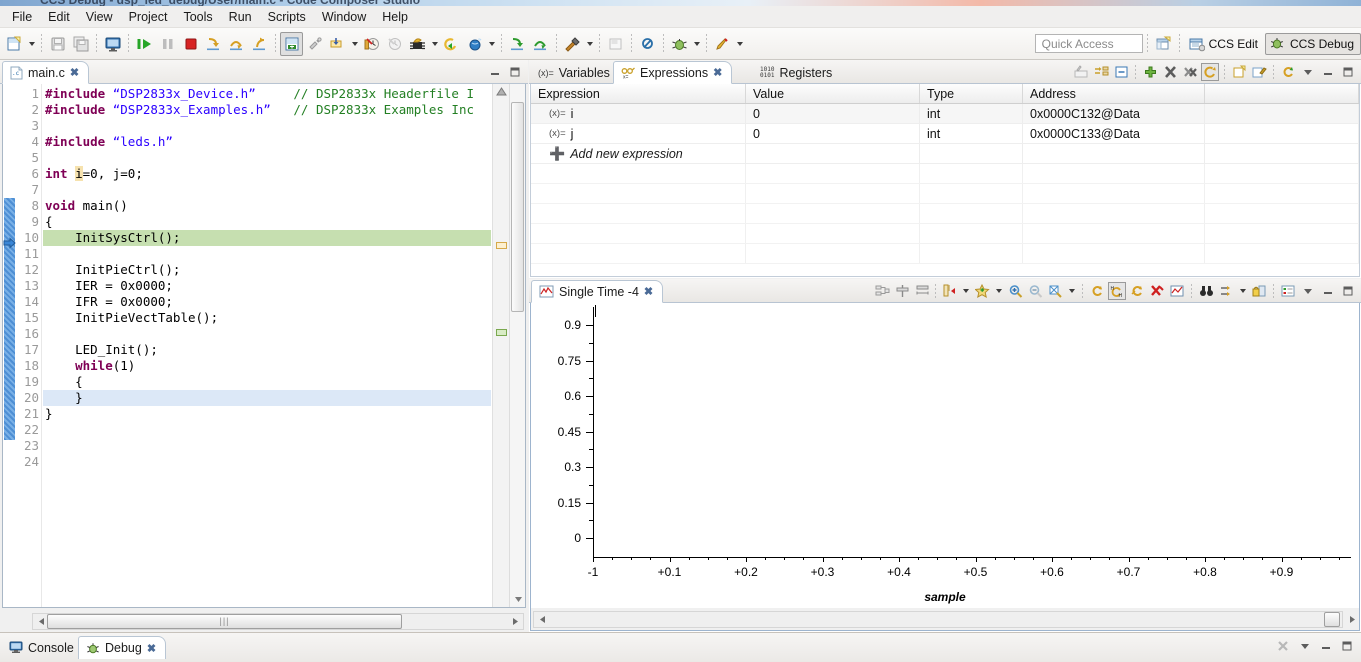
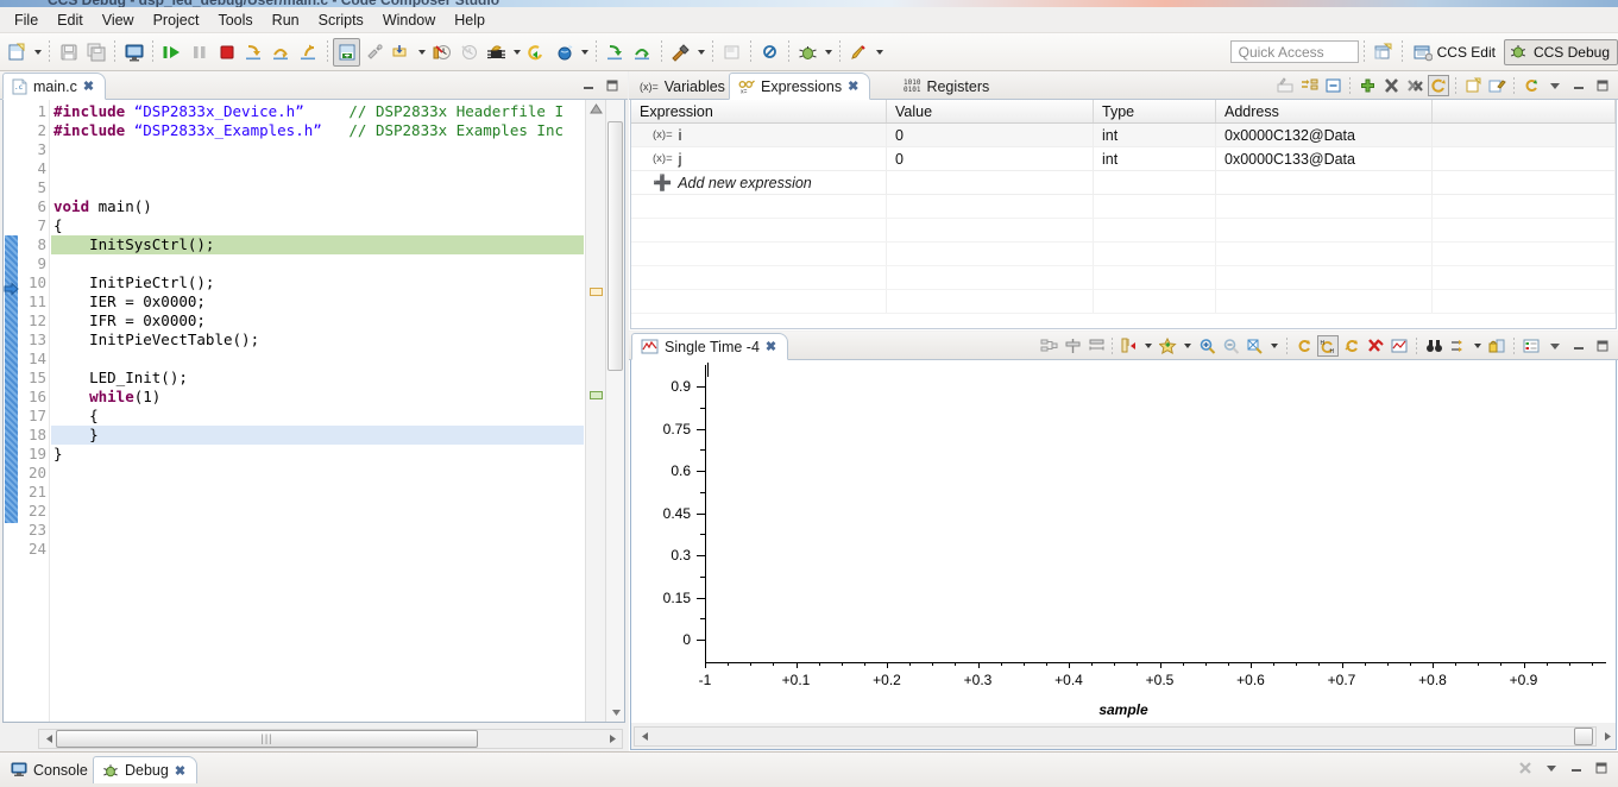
  CCS Debug - dsp_led_debug/User/main.c - Code Composer Studio
  File
  Edit
  View
  Project
  Tools
  Run
  Scripts
  Window
  Help
  Quick Access
  CCS Edit
  CCS Debug
  main.c
  ✖
  1
  2
  3
  4
  5
  6
  7
  8
  9
  10
  11
  12
  13
  14
  15
  16
  17
  18
  19
  20
  21
  22
  23
  24
  #include “DSP2833x_Device.h” // DSP2833x Headerfile I
  #include “DSP2833x_Examples.h” // DSP2833x Examples Inc
- #include “leds.h”
- int i=0, j=0;
  void main()
  {
  InitSysCtrl();
  InitPieCtrl();
  IER = 0x0000;
  IFR = 0x0000;
  InitPieVectTable();
  LED_Init();
  while(1)
  {
  }
  }
  |||
  (x)=
  Variables
  Expressions
  ✖
  Registers
  Expression
  Value
  Type
  Address
  (x)=
  i
  0
  int
  0x0000C132@Data
  (x)=
  j
  0
  int
  0x0000C133@Data
  ➕
  Add new expression
  Single Time -4
  ✖
  0.9
  0.75
  0.6
  0.45
  0.3
  0.15
  0
  -1
  +0.1
  +0.2
  +0.3
  +0.4
  +0.5
  +0.6
  +0.7
  +0.8
  +0.9
  sample
  Console
  Debug
  ✖
